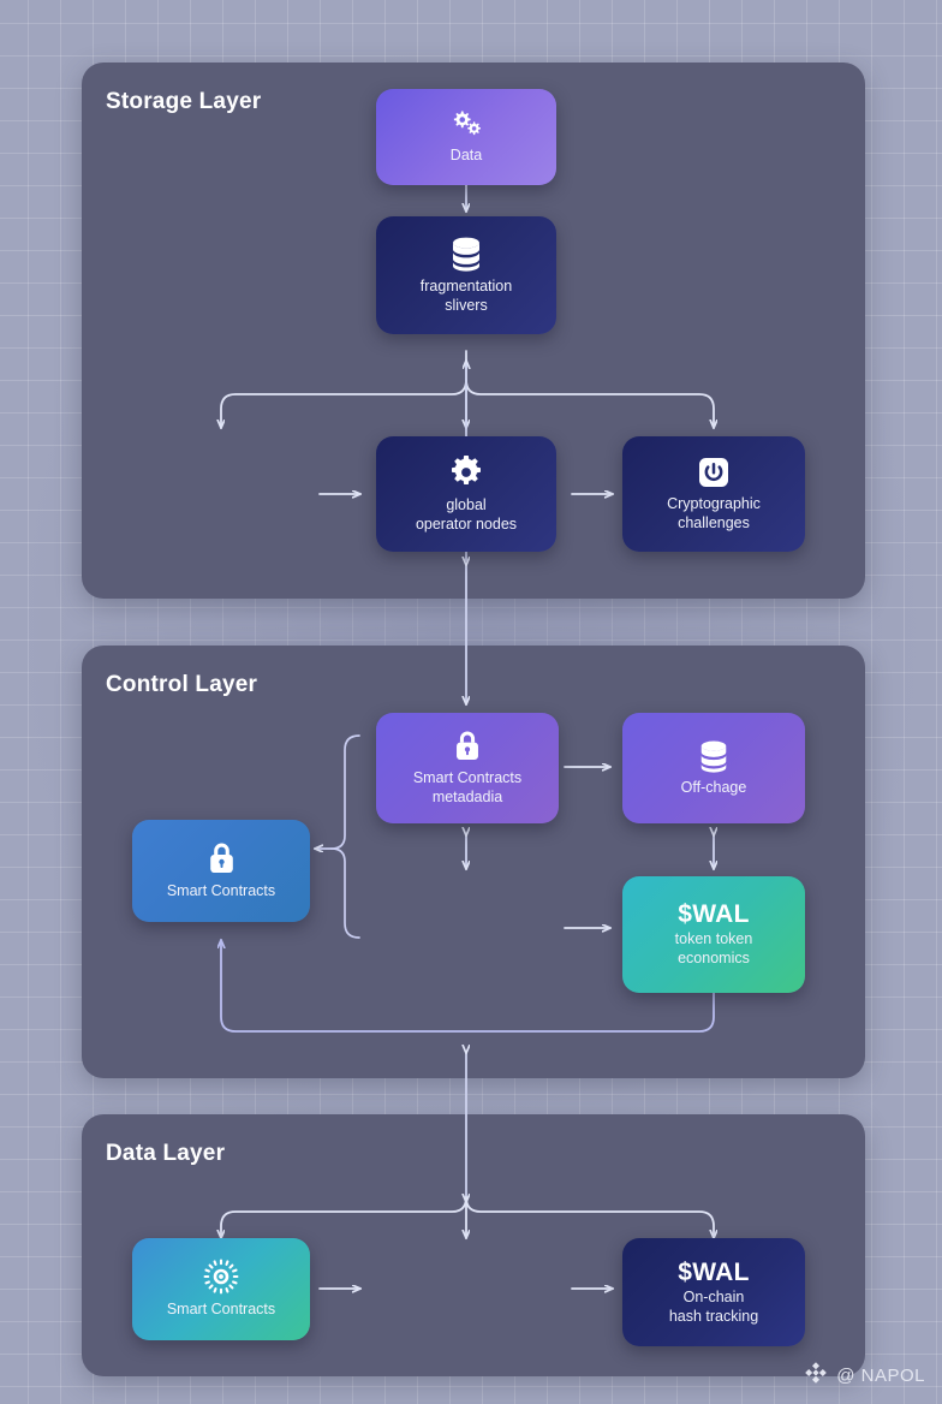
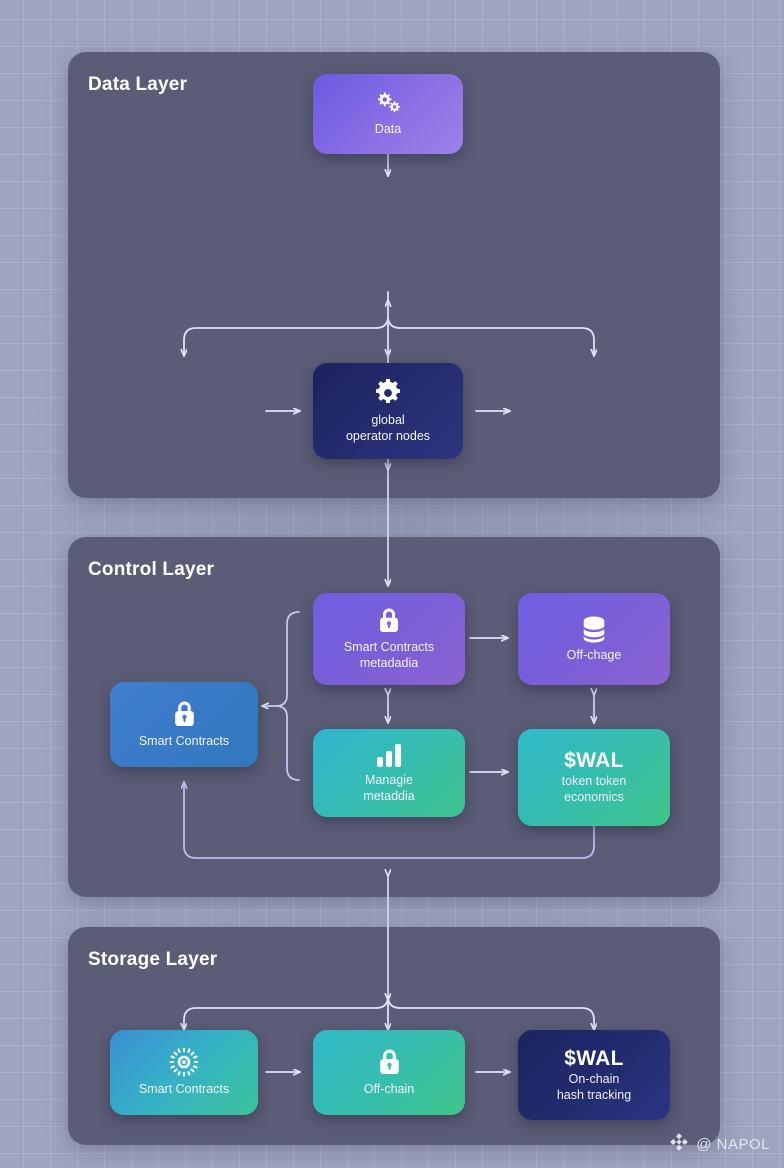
- Storage Layer
+ Data Layer
  Control Layer
- Data Layer
+ Storage Layer
  Data
- fragmentation
- slivers
  global
  operator nodes
- Cryptographic
- challenges
  Smart Contracts
  Smart Contracts
  metadadia
  Off-chage
+ Managie
+ metaddia
  $WAL
  token token
  economics
  Smart Contracts
+ Off-chain
  $WAL
  On-chain
  hash tracking
  @ NAPOL
